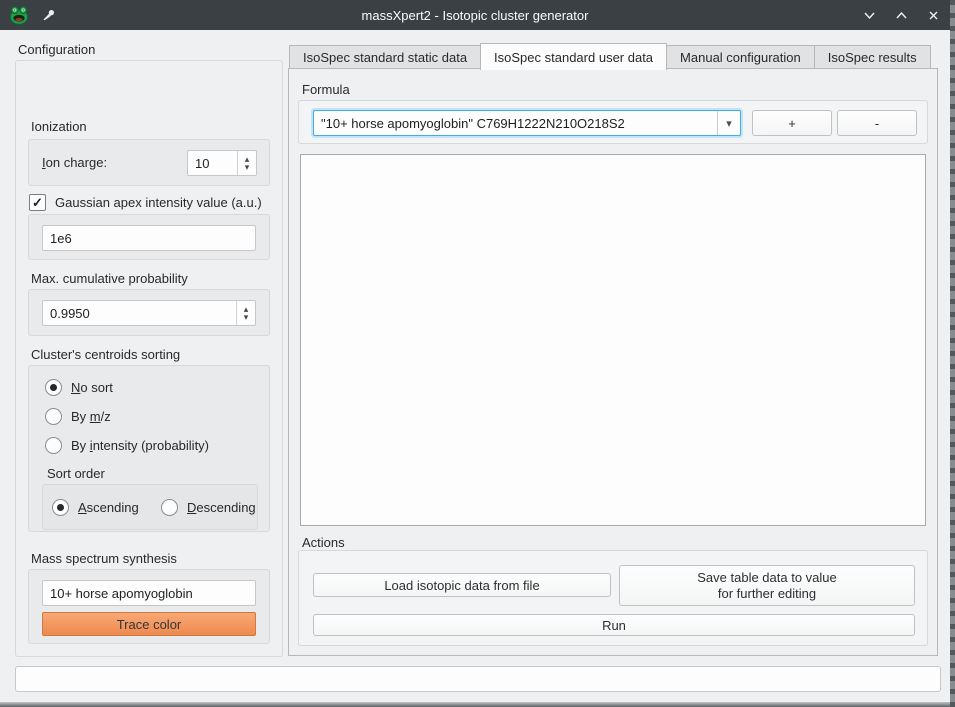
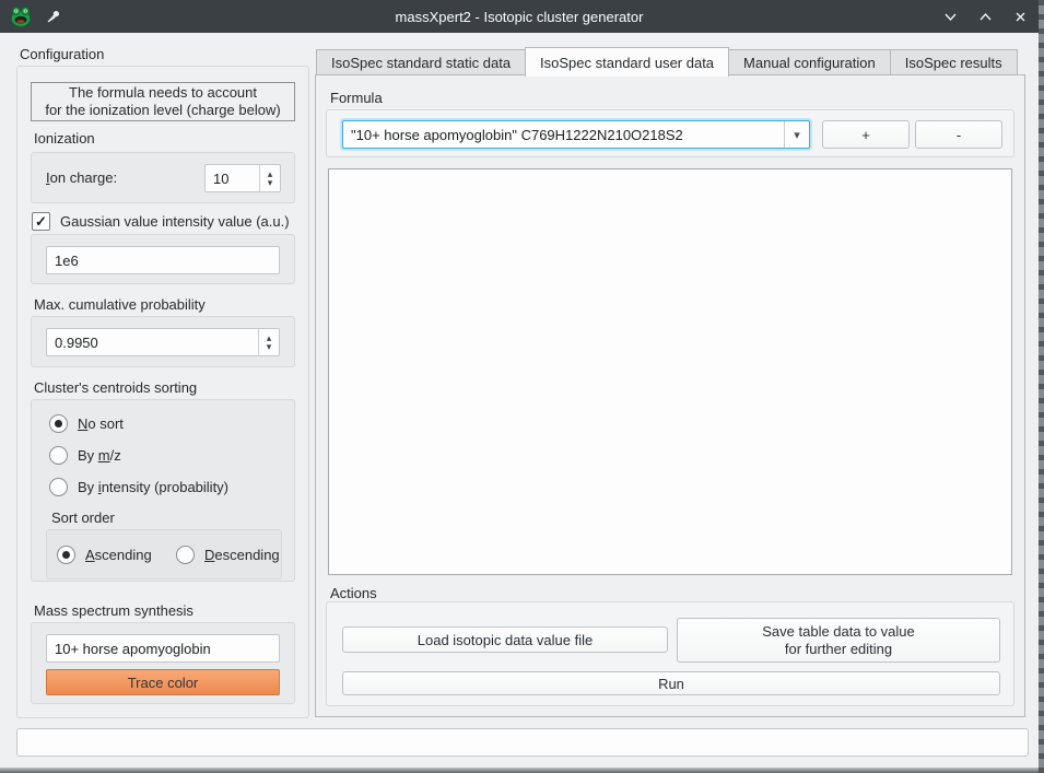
  massXpert2 - Isotopic cluster generator
  Configuration
+ The formula needs to account
+ for the ionization level (charge below)
  Ionization
  Ion charge:
  10
  ▴
  ▾
  ✓
- Gaussian apex intensity value (a.u.)
+ Gaussian value intensity value (a.u.)
  1e6
  Max. cumulative probability
  0.9950
  ▴
  ▾
  Cluster's centroids sorting
  No sort
  By m/z
  By intensity (probability)
  Sort order
  Ascending
  Descending
  Mass spectrum synthesis
  10+ horse apomyoglobin
  Trace color
  IsoSpec standard static data
  IsoSpec standard user data
  Manual configuration
  IsoSpec results
  Formula
  "10+ horse apomyoglobin" C769H1222N210O218S2
  ▾
  +
  -
  Actions
- Load isotopic data from file
+ Load isotopic data value file
  Save table data to value
  for further editing
  Run
